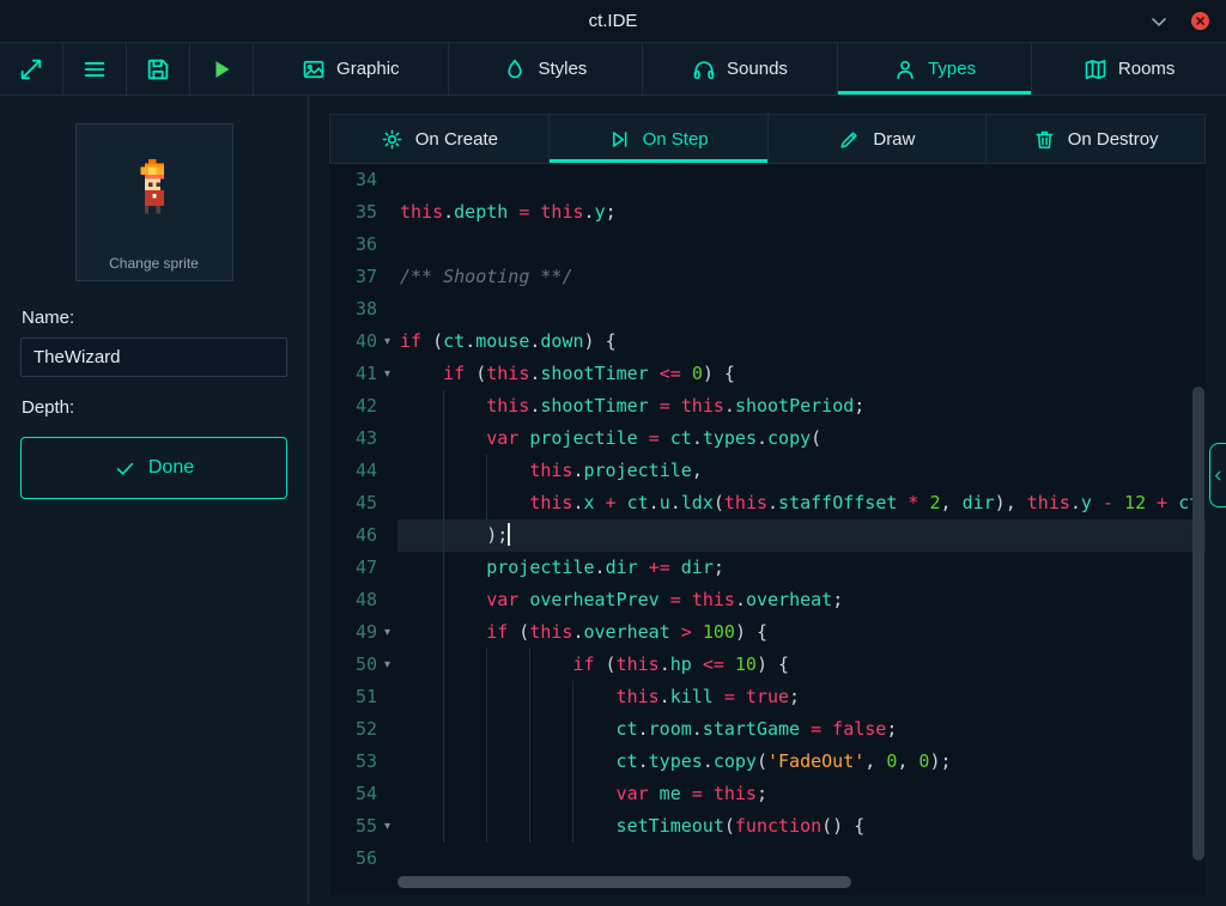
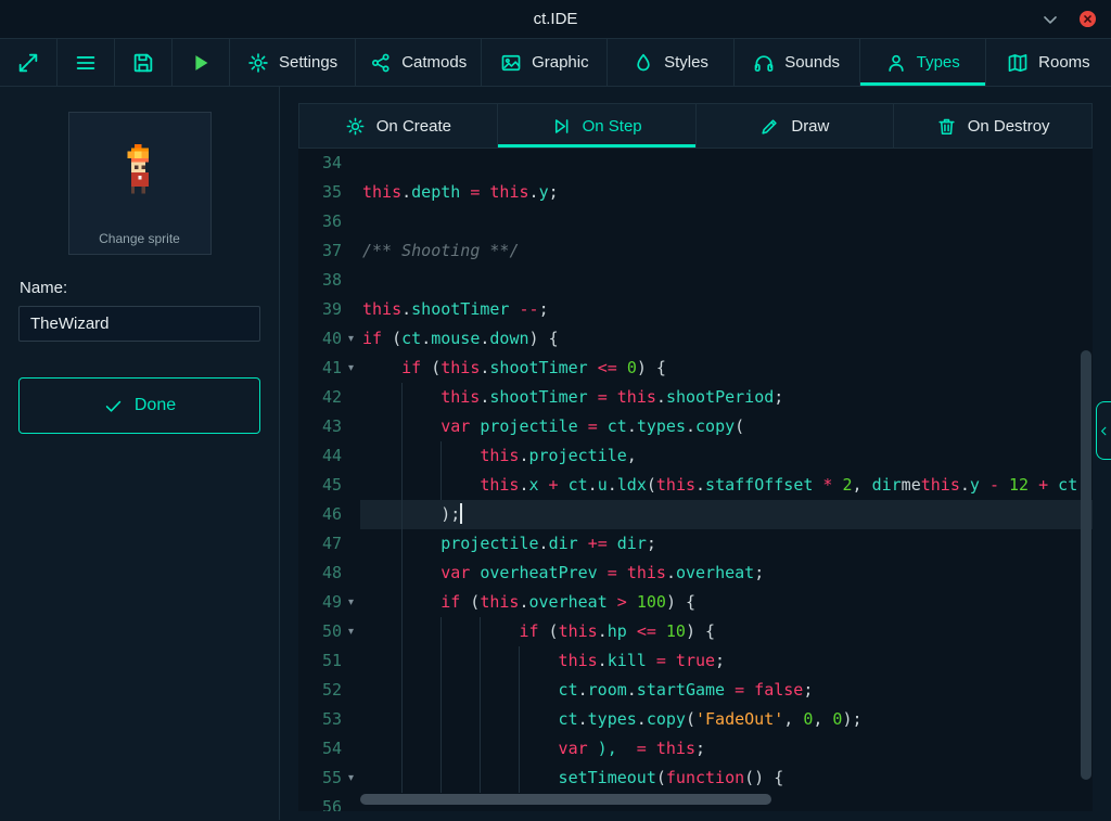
  ct.IDE
+ Settings
+ Catmods
  Graphic
  Styles
  Sounds
  Types
  Rooms
  Change sprite
  Name:
  TheWizard
- Depth:
  Done
  On Create
  On Step
  Draw
  On Destroy
  34
  35
  this.depth = this.y;
  36
  37
  /** Shooting **/
  38
+ 39
+ this.shootTimer --;
  40
  ▾
  if (ct.mouse.down) {
  41
  ▾
  if (this.shootTimer <= 0) {
  42
  this.shootTimer = this.shootPeriod;
  43
  var projectile = ct.types.copy(
  44
  this.projectile,
  45
- this.x + ct.u.ldx(this.staffOffset * 2, dir), this.y - 12 + c
+ this.x + ct.u.ldx(this.staffOffset * 2, dirmethis.y - 12 + ct
  46
  );
  47
  projectile.dir += dir;
  48
  var overheatPrev = this.overheat;
  49
  ▾
  if (this.overheat > 100) {
  50
  ▾
  if (this.hp <= 10) {
  51
  this.kill = true;
  52
  ct.room.startGame = false;
  53
  ct.types.copy('FadeOut', 0, 0);
  54
- var me = this;
+ var ), = this;
  55
  ▾
  setTimeout(function() {
  56
